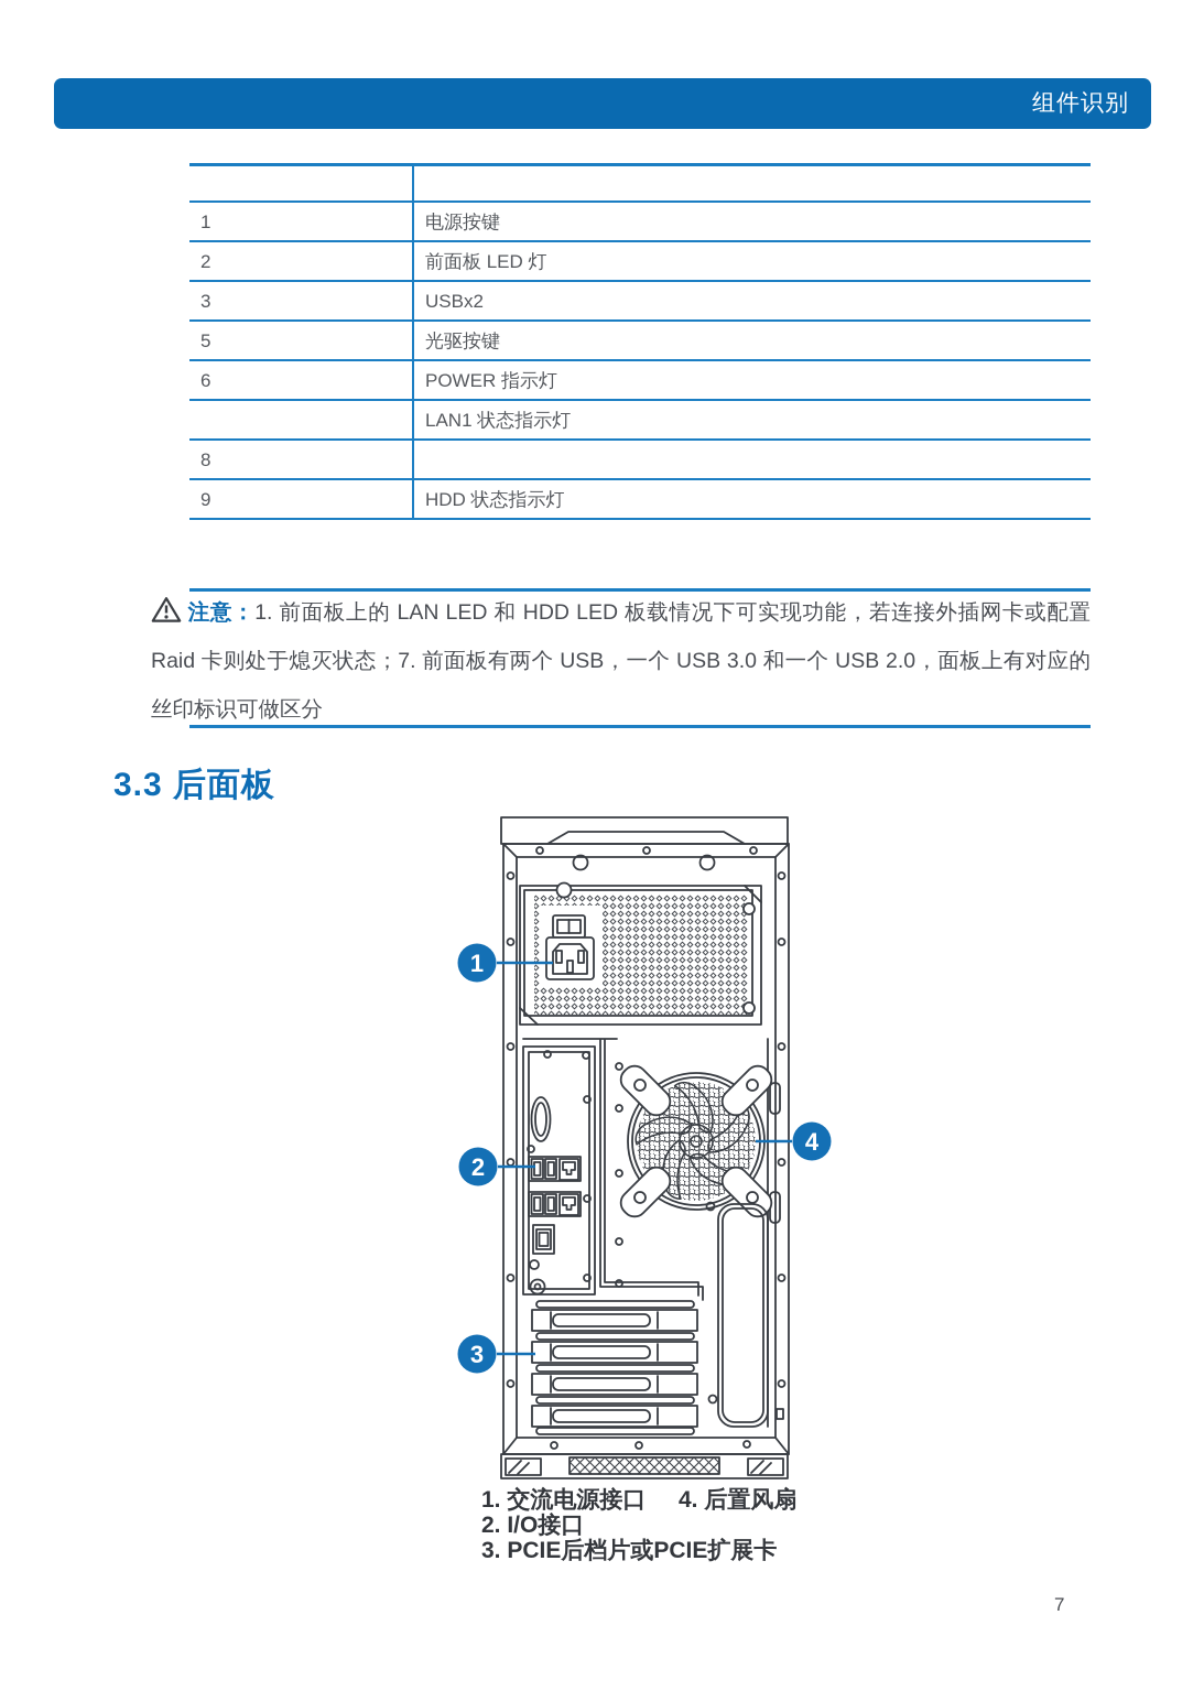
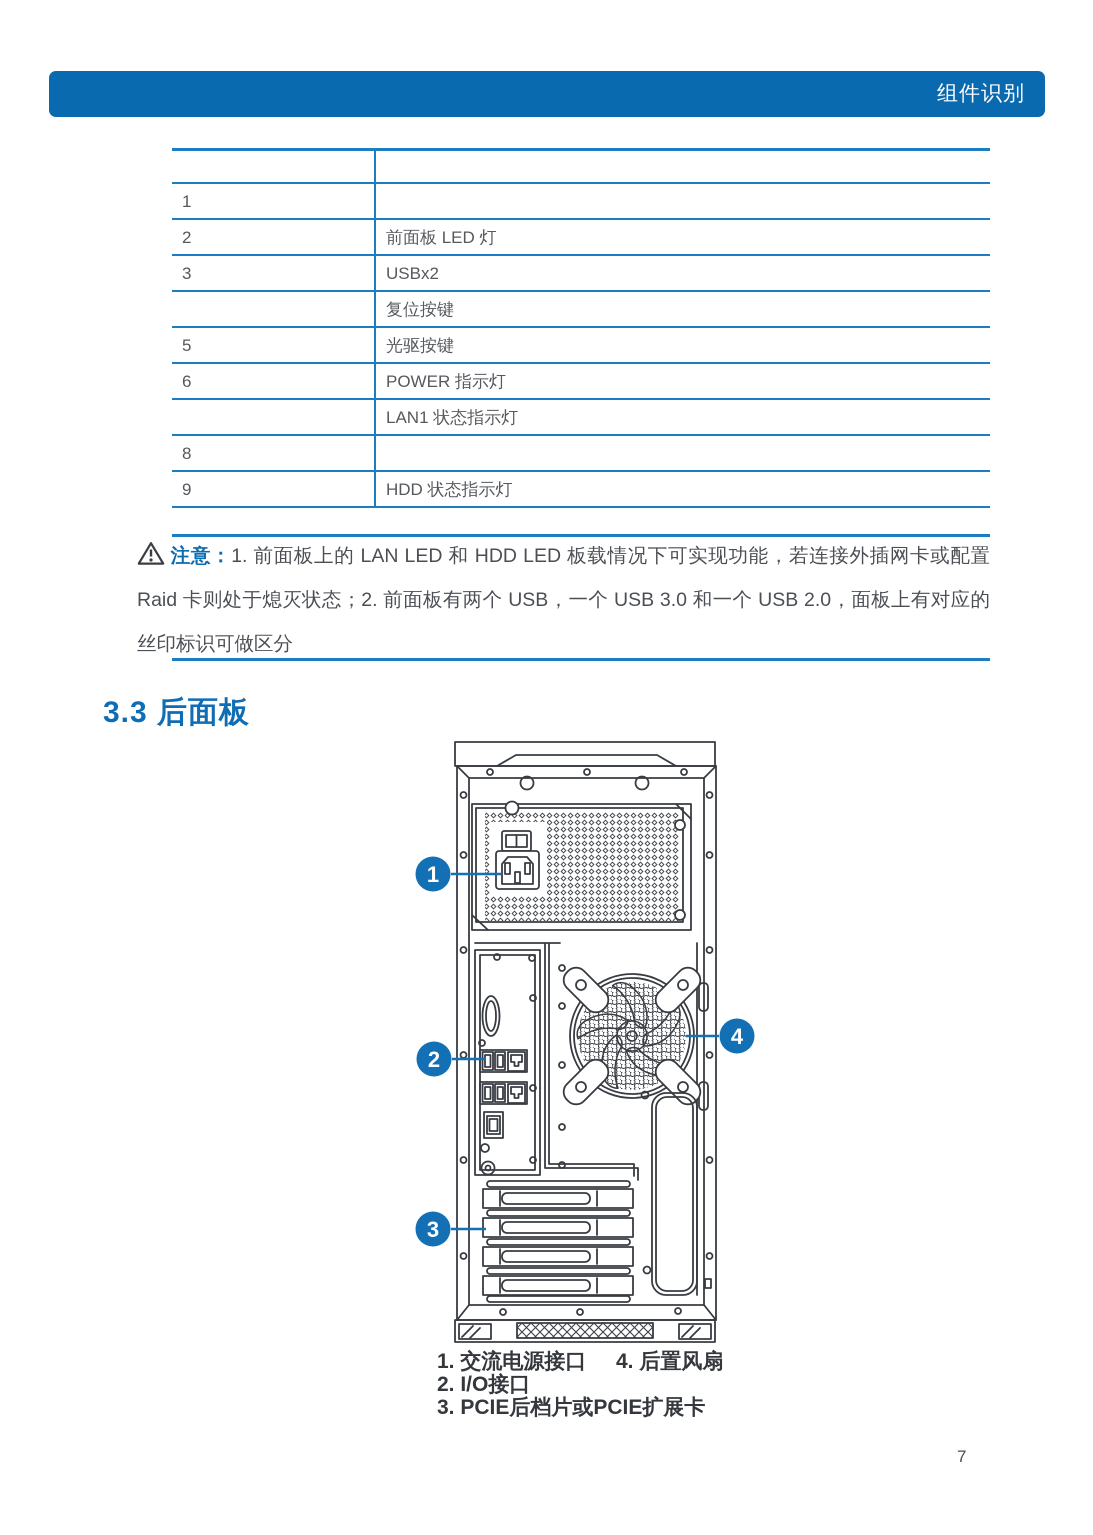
  组件识别
  1
- 电源按键
  2
  前面板 LED 灯
  3
  USBx2
+ 复位按键
  5
  光驱按键
  6
  POWER 指示灯
  LAN1 状态指示灯
  8
  9
  HDD 状态指示灯
- 注意：1. 前面板上的 LAN LED 和 HDD LED 板载情况下可实现功能，若连接外插网卡或配置 Raid 卡则处于熄灭状态；7. 前面板有两个 USB，一个 USB 3.0 和一个 USB 2.0，面板上有对应的丝印标识可做区分
+ 注意：1. 前面板上的 LAN LED 和 HDD LED 板载情况下可实现功能，若连接外插网卡或配置 Raid 卡则处于熄灭状态；2. 前面板有两个 USB，一个 USB 3.0 和一个 USB 2.0，面板上有对应的丝印标识可做区分
  3.3 后面板
  1
  2
  3
  4
  1. 交流电源接口
  4. 后置风扇
  2. I/O接口
  3. PCIE后档片或PCIE扩展卡
  7
